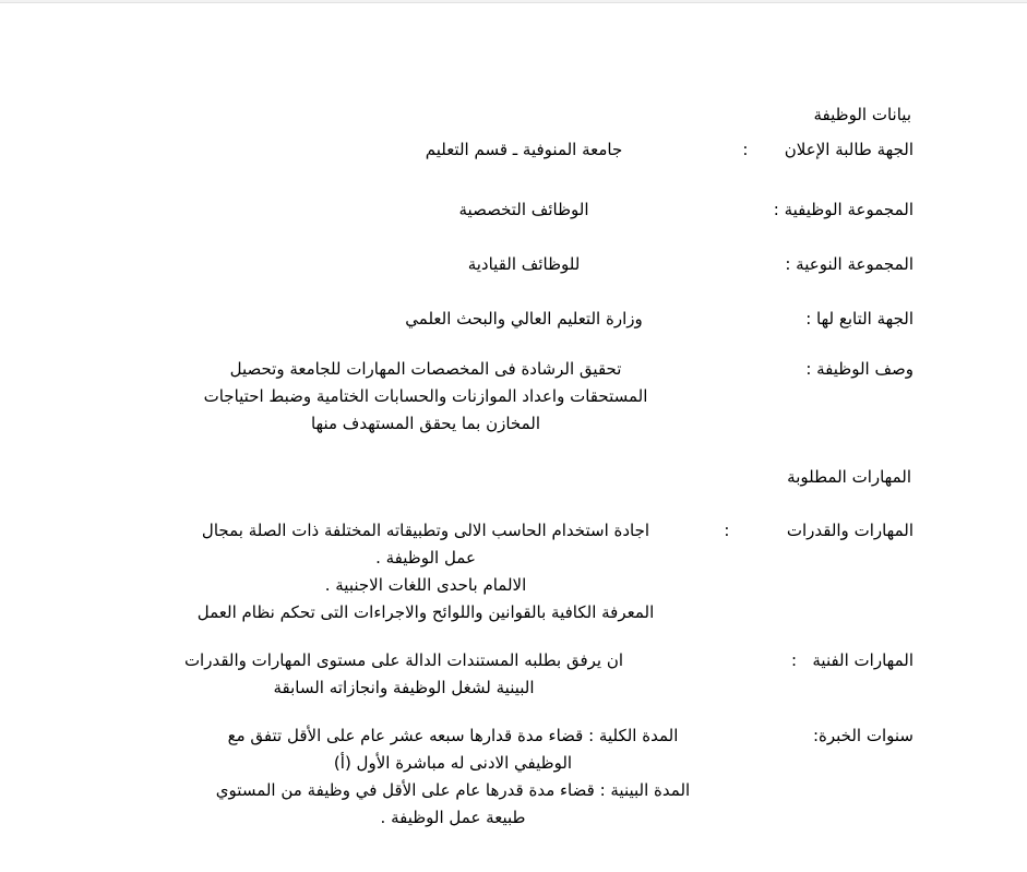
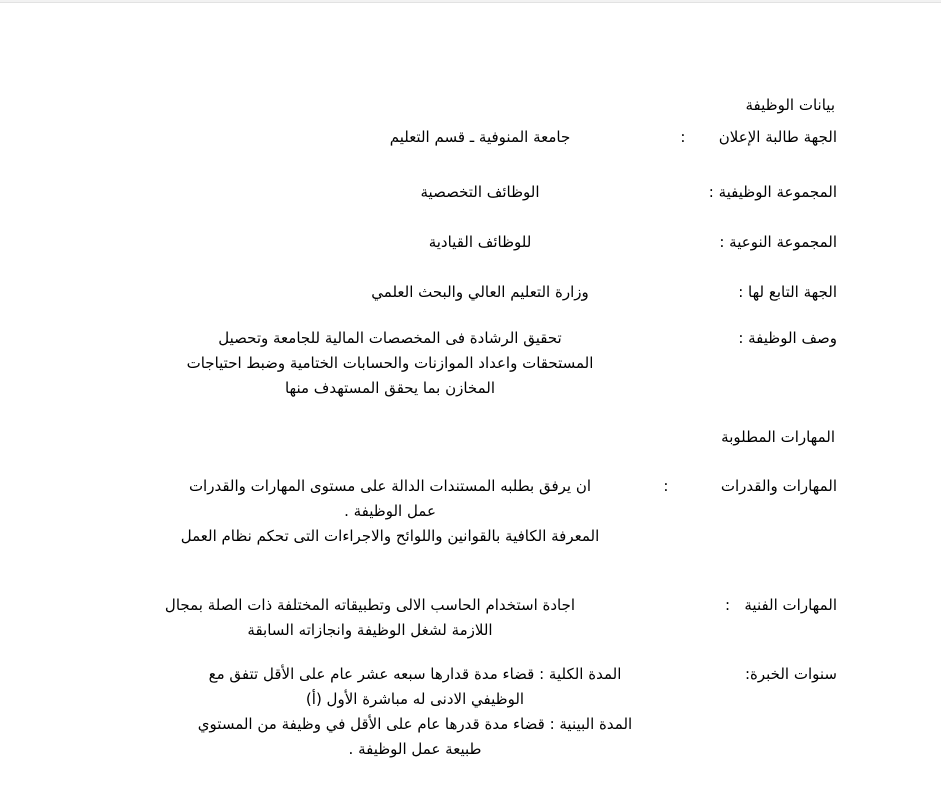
  بيانات الوظيفة
  الجهة طالبة الإعلان :
  جامعة المنوفية ـ قسم التعليم
  المجموعة الوظيفية :
  الوظائف التخصصية
  المجموعة النوعية :
  للوظائف القيادية
  الجهة التابع لها :
  وزارة التعليم العالي والبحث العلمي
  وصف الوظيفة :
- تحقيق الرشادة فى المخصصات المهارات للجامعة وتحصيل
+ تحقيق الرشادة فى المخصصات المالية للجامعة وتحصيل
  المستحقات واعداد الموازنات والحسابات الختامية وضبط احتياجات
  المخازن بما يحقق المستهدف منها
  المهارات المطلوبة
  المهارات والقدرات :
- اجادة استخدام الحاسب الالى وتطبيقاته المختلفة ذات الصلة بمجال
+ ان يرفق بطلبه المستندات الدالة على مستوى المهارات والقدرات
  عمل الوظيفة .
- الالمام باحدى اللغات الاجنبية .
  المعرفة الكافية بالقوانين واللوائح والاجراءات التى تحكم نظام العمل
  المهارات الفنية :
- ان يرفق بطلبه المستندات الدالة على مستوى المهارات والقدرات
+ اجادة استخدام الحاسب الالى وتطبيقاته المختلفة ذات الصلة بمجال
- البينية لشغل الوظيفة وانجازاته السابقة
+ اللازمة لشغل الوظيفة وانجازاته السابقة
  سنوات الخبرة:
  المدة الكلية : قضاء مدة قدارها سبعه عشر عام على الأقل تتفق مع
  الوظيفي الادنى له مباشرة الأول (أ)
  المدة البينية : قضاء مدة قدرها عام على الأقل في وظيفة من المستوي
  طبيعة عمل الوظيفة .
